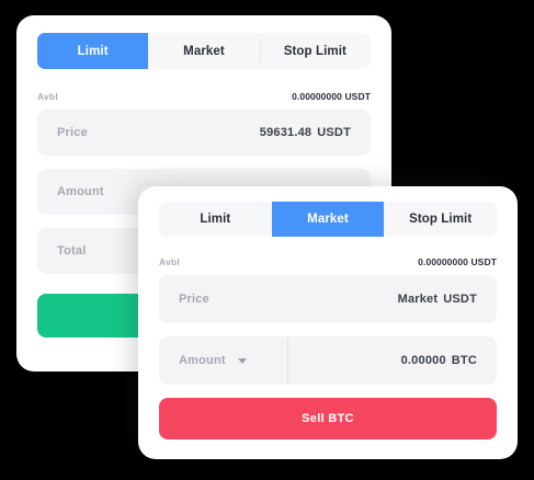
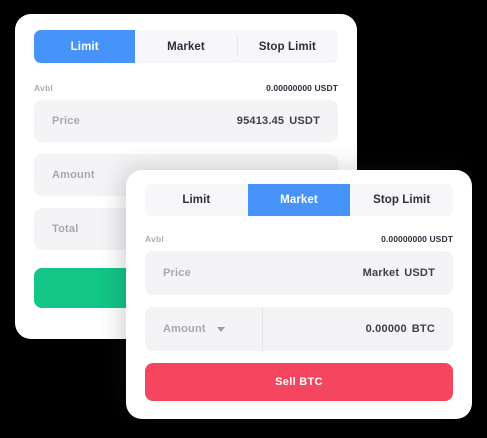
  Limit
  Market
  Stop Limit
  Avbl
  0.00000000 USDT
  Price
- 59631.48
+ 95413.45
  USDT
  Amount
  Total
  Limit
  Market
  Stop Limit
  Avbl
  0.00000000 USDT
  Price
  Market
  USDT
  Amount
  0.00000
  BTC
  Sell BTC
